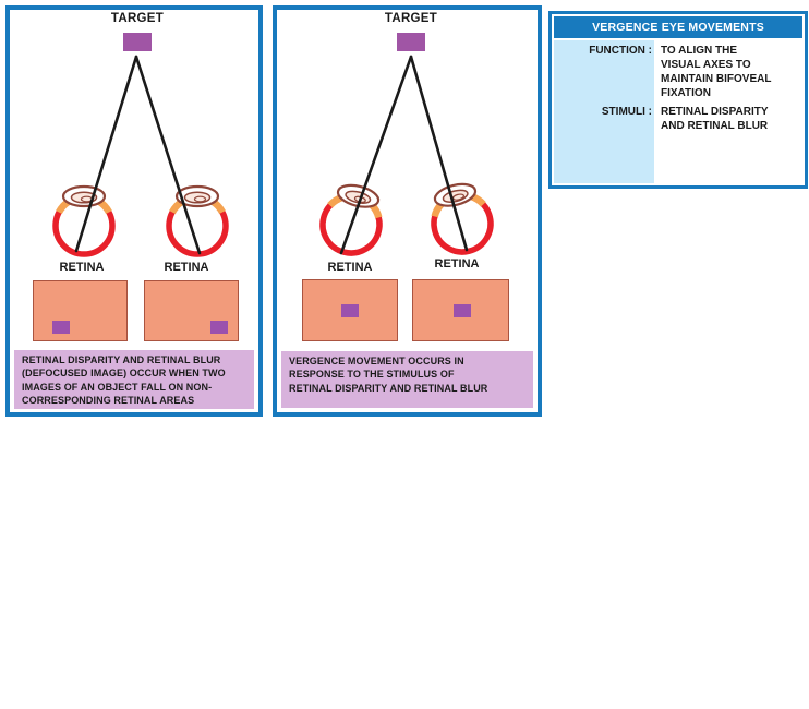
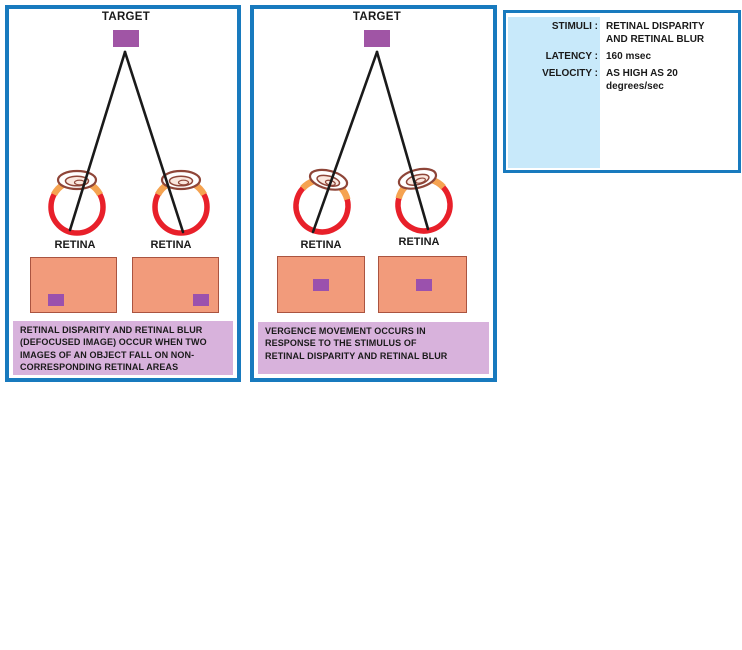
  TARGET
  RETINA
  RETINA
  RETINAL DISPARITY AND RETINAL BLUR
  (DEFOCUSED IMAGE) OCCUR WHEN TWO
  IMAGES OF AN OBJECT FALL ON NON-
  CORRESPONDING RETINAL AREAS
  TARGET
  RETINA
  RETINA
  VERGENCE MOVEMENT OCCURS IN
  RESPONSE TO THE STIMULUS OF
  RETINAL DISPARITY AND RETINAL BLUR
- VERGENCE EYE MOVEMENTS
- FUNCTION :
- TO ALIGN THE
- VISUAL AXES TO
- MAINTAIN BIFOVEAL
- FIXATION
  STIMULI :
  RETINAL DISPARITY
  AND RETINAL BLUR
+ LATENCY :
+ 160 msec
+ VELOCITY :
+ AS HIGH AS 20 degrees/sec
